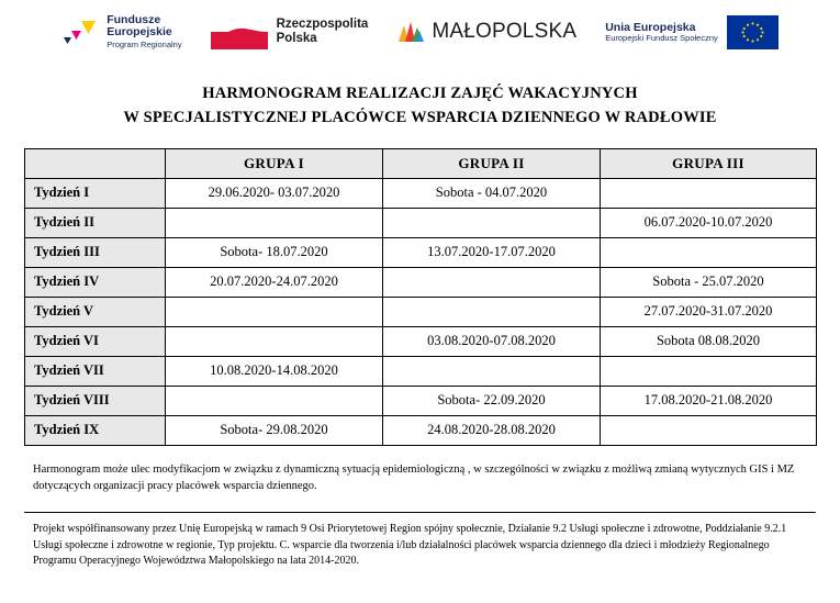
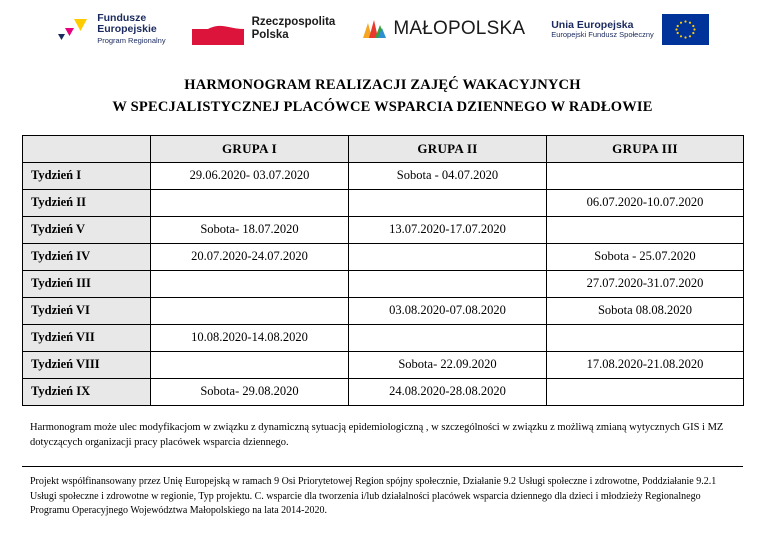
  Fundusze
  Europejskie
  Program Regionalny
  Rzeczpospolita
  Polska
  MAŁOPOLSKA
  Unia Europejska
  Europejski Fundusz Społeczny
  HARMONOGRAM REALIZACJI ZAJĘĆ WAKACYJNYCH
  W SPECJALISTYCZNEJ PLACÓWCE WSPARCIA DZIENNEGO W RADŁOWIE
  	GRUPA I	GRUPA II	GRUPA III
  Tydzień I	29.06.2020- 03.07.2020	Sobota - 04.07.2020
  Tydzień II			06.07.2020-10.07.2020
- Tydzień III	Sobota- 18.07.2020	13.07.2020-17.07.2020
+ Tydzień V	Sobota- 18.07.2020	13.07.2020-17.07.2020
  Tydzień IV	20.07.2020-24.07.2020		Sobota - 25.07.2020
- Tydzień V			27.07.2020-31.07.2020
+ Tydzień III			27.07.2020-31.07.2020
  Tydzień VI		03.08.2020-07.08.2020	Sobota 08.08.2020
  Tydzień VII	10.08.2020-14.08.2020
  Tydzień VIII		Sobota- 22.09.2020	17.08.2020-21.08.2020
  Tydzień IX	Sobota- 29.08.2020	24.08.2020-28.08.2020
  Harmonogram może ulec modyfikacjom w związku z dynamiczną sytuacją epidemiologiczną , w szczególności w związku z możliwą zmianą wytycznych GIS i MZ dotyczących organizacji pracy placówek wsparcia dziennego.
  Projekt współfinansowany przez Unię Europejską w ramach 9 Osi Priorytetowej Region spójny społecznie, Działanie 9.2 Usługi społeczne i zdrowotne, Poddziałanie 9.2.1 Usługi społeczne i zdrowotne w regionie, Typ projektu. C. wsparcie dla tworzenia i/lub działalności placówek wsparcia dziennego dla dzieci i młodzieży Regionalnego Programu Operacyjnego Województwa Małopolskiego na lata 2014-2020.
